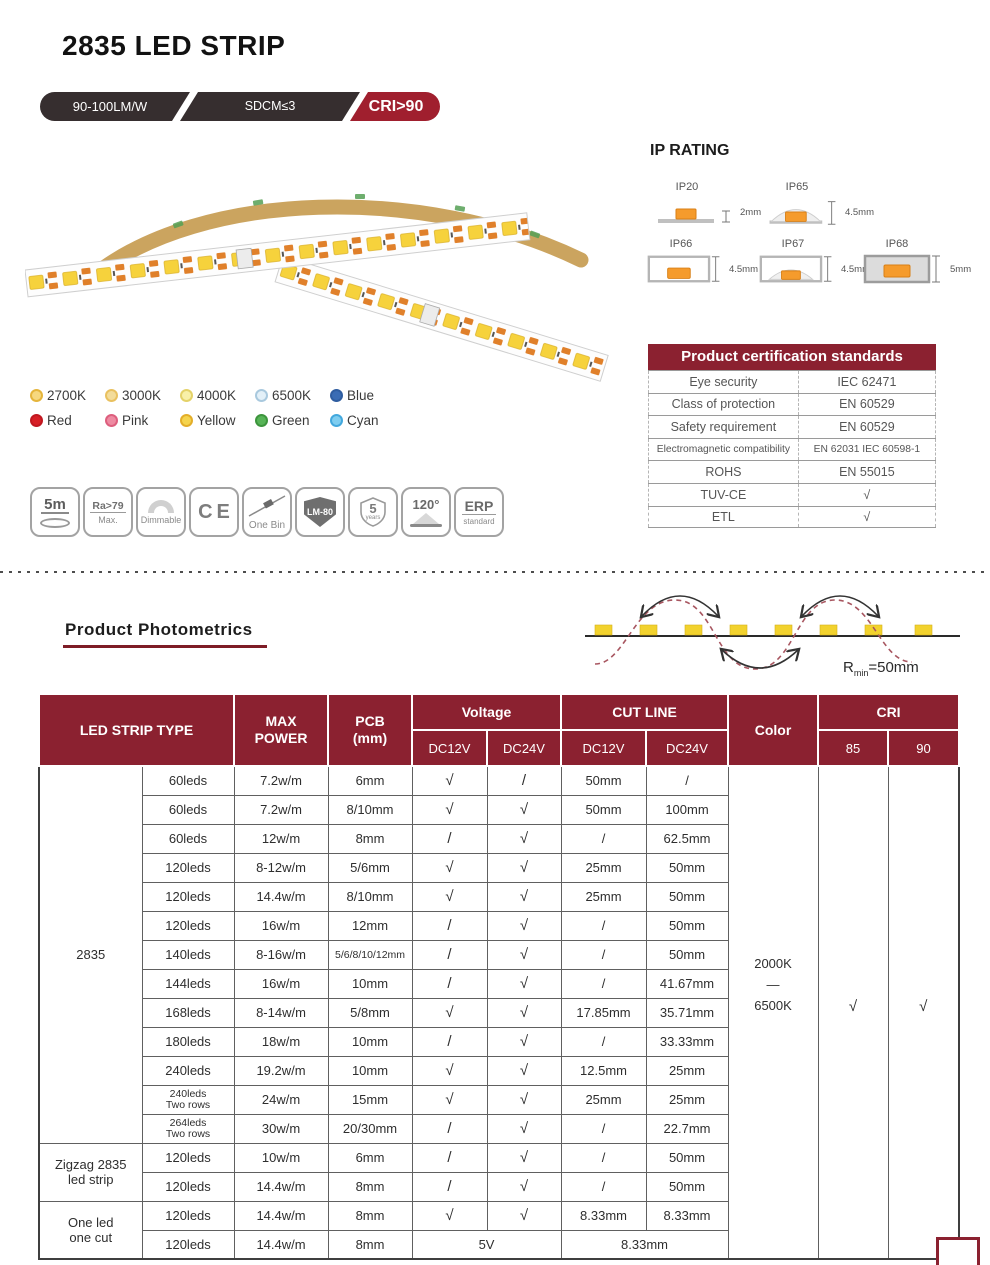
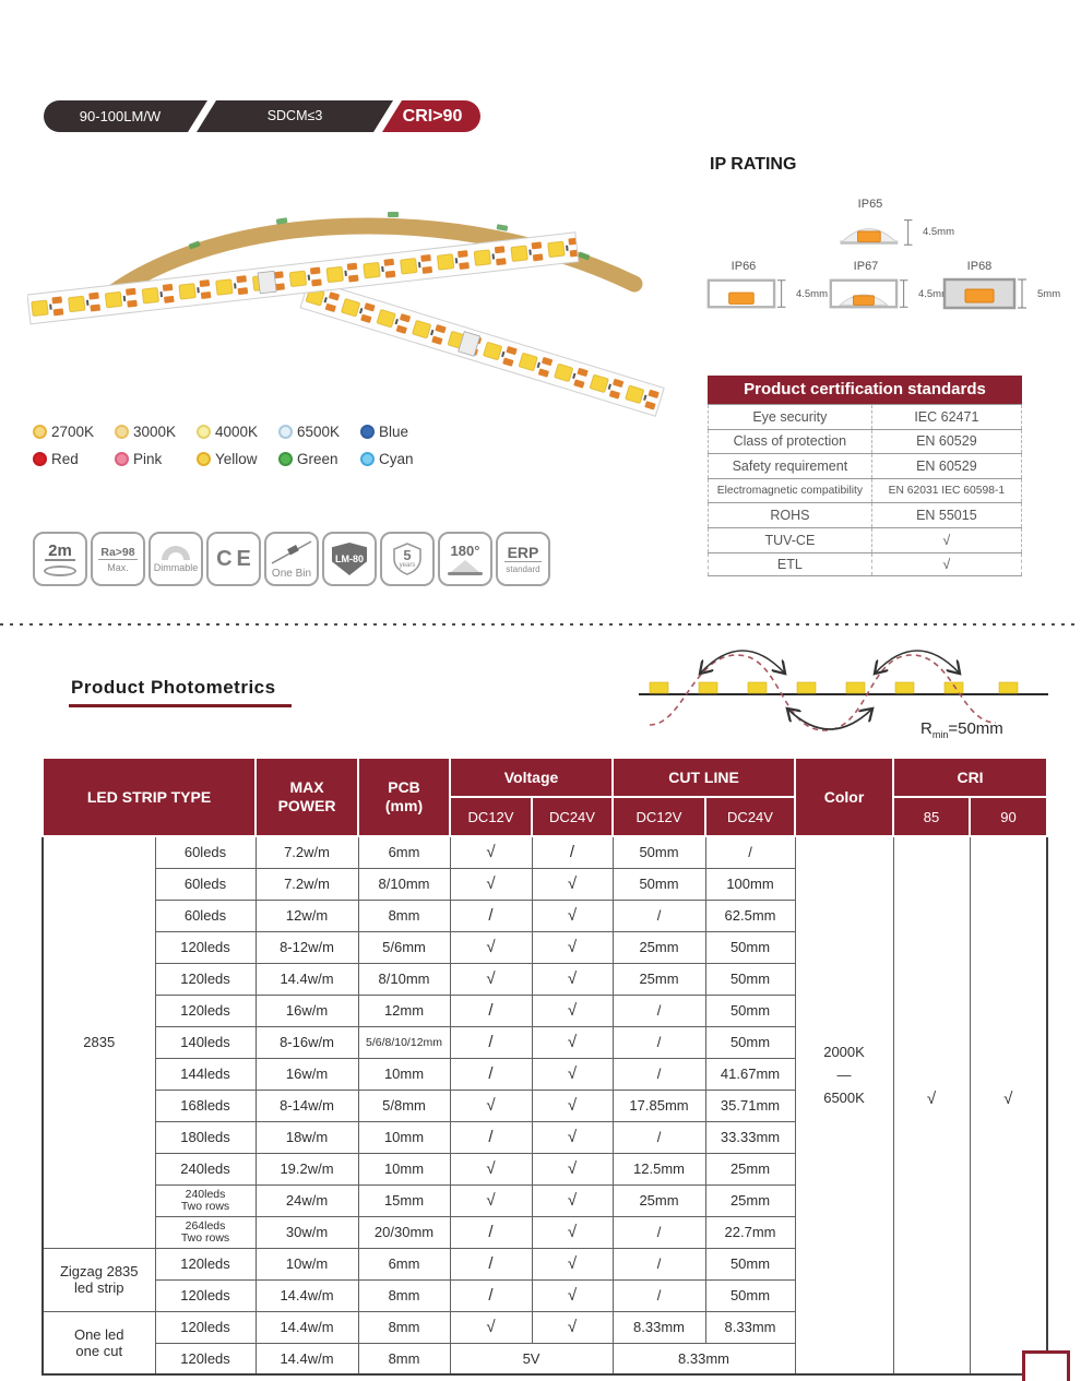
- 2835 LED STRIP
  90-100LM/W
  SDCM≤3
  CRI>90
  IP RATING
- IP20
- 2mm
  IP65
  4.5mm
  IP66
  4.5mm
  IP67
  4.5m
  IP68
  5mm
  2700K
  3000K
  4000K
  6500K
  Blue
  Red
  Pink
  Yellow
  Green
  Cyan
- 5m
+ 2m
- Ra>79
+ Ra>98
  Max.
  Dimmable
  CE
  One Bin
  LM-80
  5
- 120°
+ 180°
  ERP
  standard
  Product certification standards
  Eye security
  IEC 62471
  Class of protection
  EN 60529
  Safety requirement
  EN 60529
  Electromagnetic compatibility
  EN 62031 IEC 60598-1
  ROHS
  EN 55015
  TUV-CE
  √
  ETL
  √
  Product Photometrics
  Rmin=50mm
  LED STRIP TYPE	MAX POWER	PCB (mm)	Voltage	CUT LINE	Color	CRI
  DC12V	DC24V	DC12V	DC24V	85	90
  2835	60leds	7.2w/m	6mm	√	/	50mm	/	2000K—6500K	√	√
  60leds	7.2w/m	8/10mm	√	√	50mm	100mm
  60leds	12w/m	8mm	/	√	/	62.5mm
  120leds	8-12w/m	5/6mm	√	√	25mm	50mm
  120leds	14.4w/m	8/10mm	√	√	25mm	50mm
  120leds	16w/m	12mm	/	√	/	50mm
  140leds	8-16w/m	5/6/8/10/12mm	/	√	/	50mm
  144leds	16w/m	10mm	/	√	/	41.67mm
  168leds	8-14w/m	5/8mm	√	√	17.85mm	35.71mm
  180leds	18w/m	10mm	/	√	/	33.33mm
  240leds	19.2w/m	10mm	√	√	12.5mm	25mm
  240ledsTwo rows	24w/m	15mm	√	√	25mm	25mm
  264ledsTwo rows	30w/m	20/30mm	/	√	/	22.7mm
  Zigzag 2835led strip	120leds	10w/m	6mm	/	√	/	50mm
  120leds	14.4w/m	8mm	/	√	/	50mm
  One ledone cut	120leds	14.4w/m	8mm	√	√	8.33mm	8.33mm
  120leds	14.4w/m	8mm	5V	8.33mm
